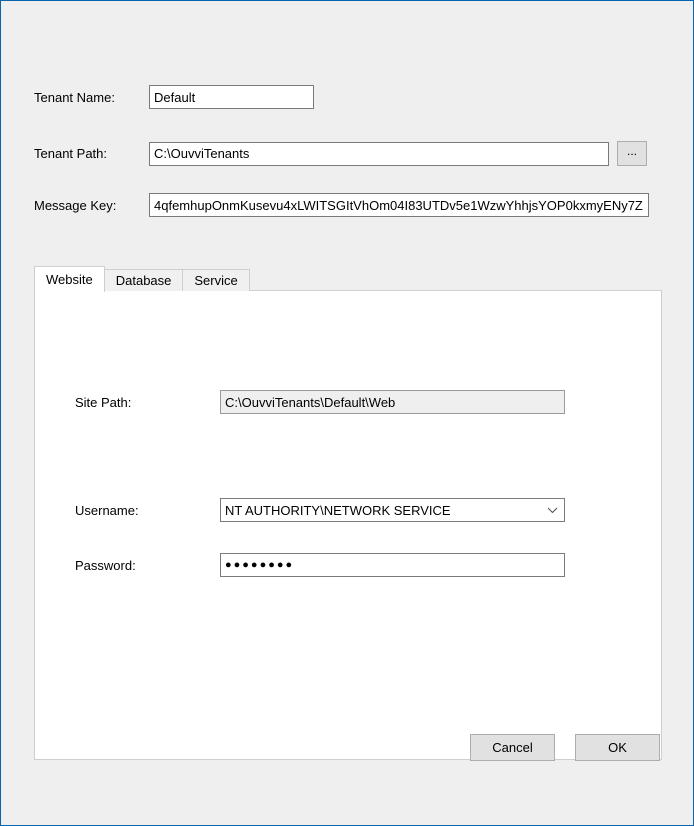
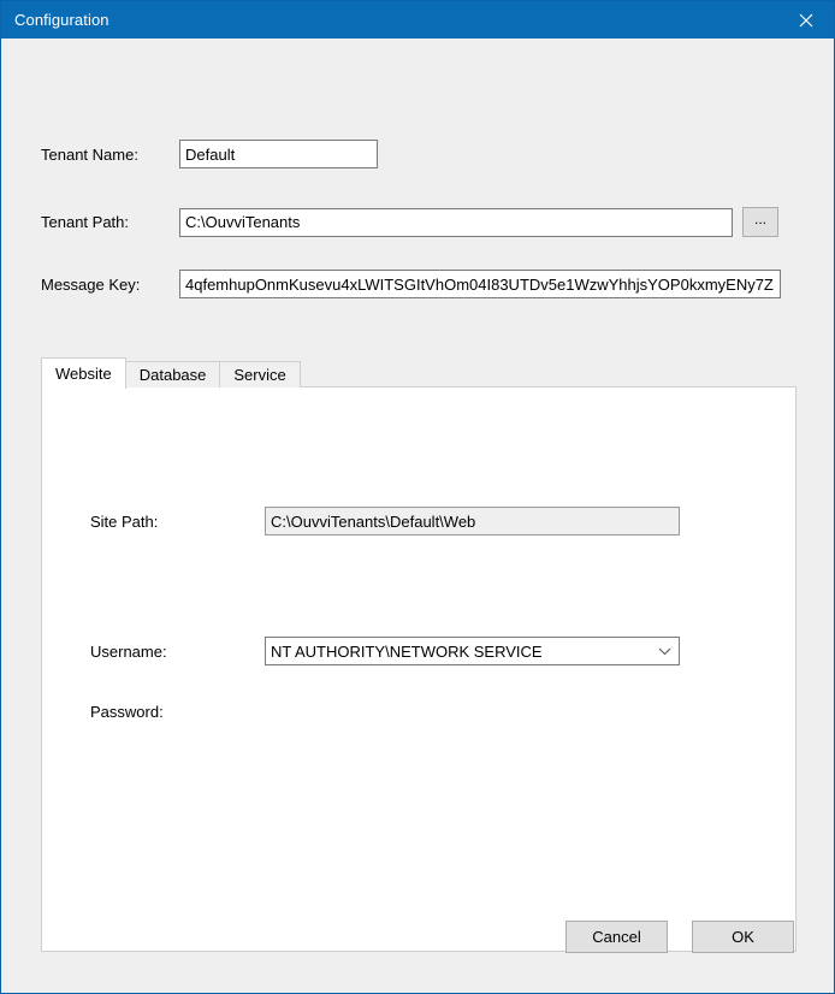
+ Configuration
  Tenant Name:
  Default
  Tenant Path:
  C:\OuvviTenants
  ...
  Message Key:
  4qfemhupOnmKusevu4xLWITSGItVhOm04I83UTDv5e1WzwYhhjsYOP0kxmyENy7Z
  Website
  Database
  Service
  Site Path:
  C:\OuvviTenants\Default\Web
  Username:
  NT AUTHORITY\NETWORK SERVICE
  Password:
- ●●●●●●●●
  Cancel
  OK
